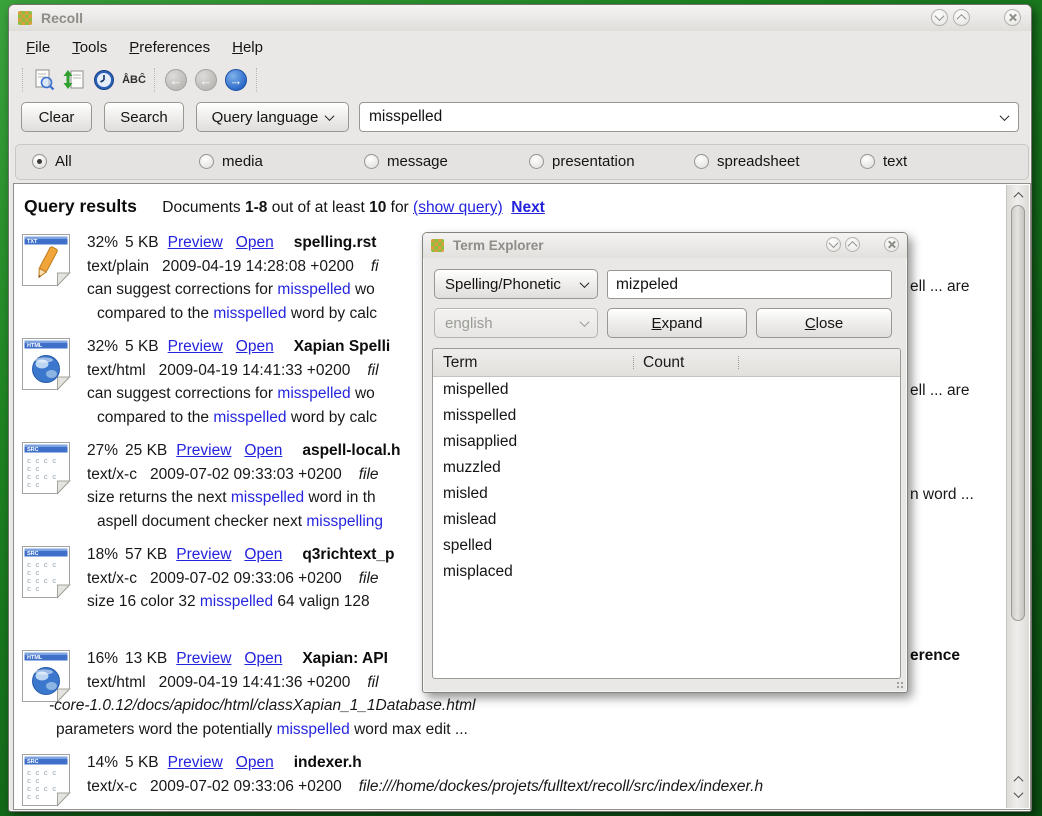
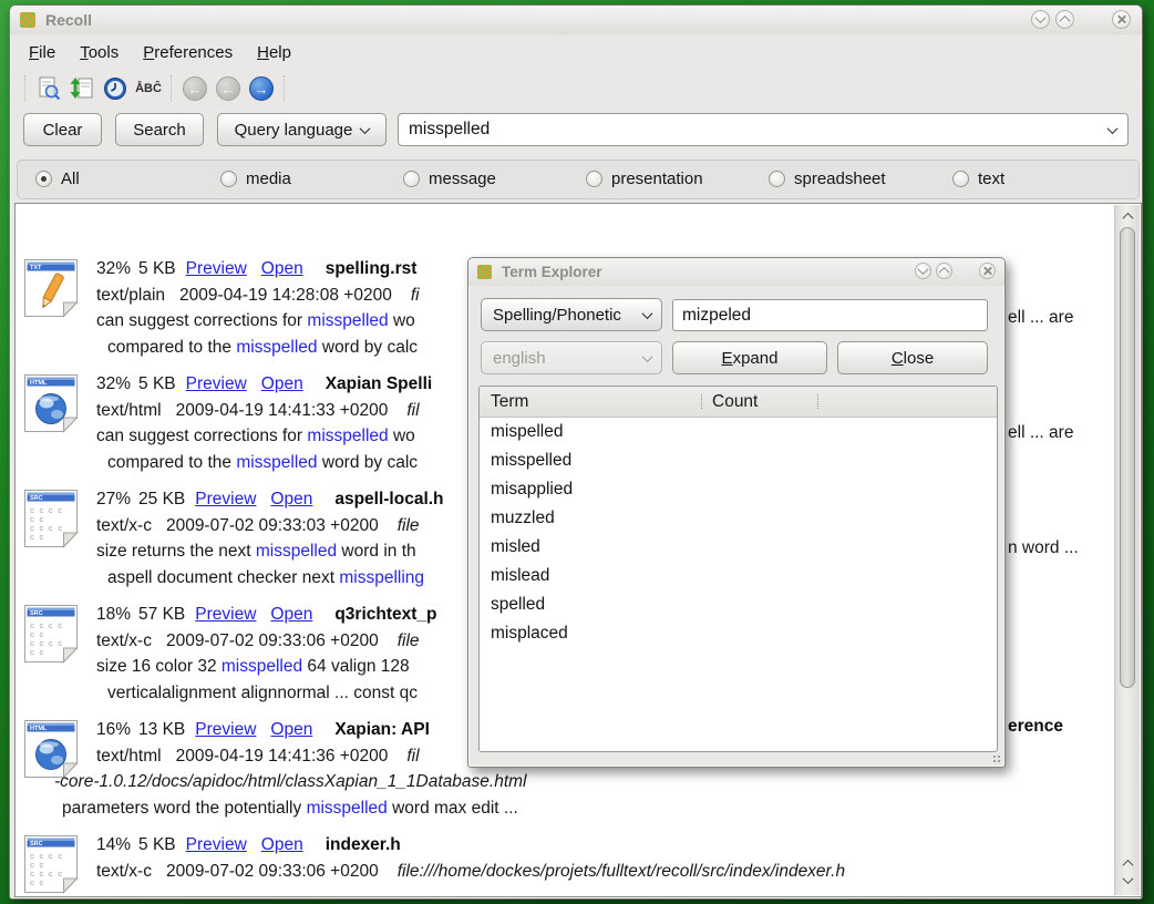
  Recoll
  File
  Tools
  Preferences
  Help
  ÅBĈ
  ←
  ←
  →
  Clear
  Search
  Query language
  misspelled
  All
  media
  message
  presentation
  spreadsheet
  text
- Query results Documents 1-8 out of at least 10 for (show query) Next
  32% 5 KB Preview Open spelling.rst
  text/plain 2009-04-19 14:28:08 +0200 fi
  can suggest corrections for misspelled wo
  compared to the misspelled word by calc
  ell ... are
  32% 5 KB Preview Open Xapian Spelli
  text/html 2009-04-19 14:41:33 +0200 fil
  can suggest corrections for misspelled wo
  compared to the misspelled word by calc
  ell ... are
  c c c c
  c c
  c c c c
  c c
  27% 25 KB Preview Open aspell-local.h
  text/x-c 2009-07-02 09:33:03 +0200 file
  size returns the next misspelled word in th
  aspell document checker next misspelling
  n word ...
  c c c c
  c c
  c c c c
  c c
  18% 57 KB Preview Open q3richtext_p
  text/x-c 2009-07-02 09:33:06 +0200 file
  size 16 color 32 misspelled 64 valign 128
+ verticalalignment alignnormal ... const qc
  16% 13 KB Preview Open Xapian: API
  text/html 2009-04-19 14:41:36 +0200 fil
  -core-1.0.12/docs/apidoc/html/classXapian_1_1Database.html
  parameters word the potentially misspelled word max edit ...
  erence
  c c c c
  c c
  c c c c
  c c
  14% 5 KB Preview Open indexer.h
  text/x-c 2009-07-02 09:33:06 +0200 file:///home/dockes/projets/fulltext/recoll/src/index/indexer.h
  Term Explorer
  Spelling/Phonetic
  mizpeled
  english
  E
  xpand
  C
  lose
  Term
  Count
  mispelled
  misspelled
  misapplied
  muzzled
  misled
  mislead
  spelled
  misplaced
